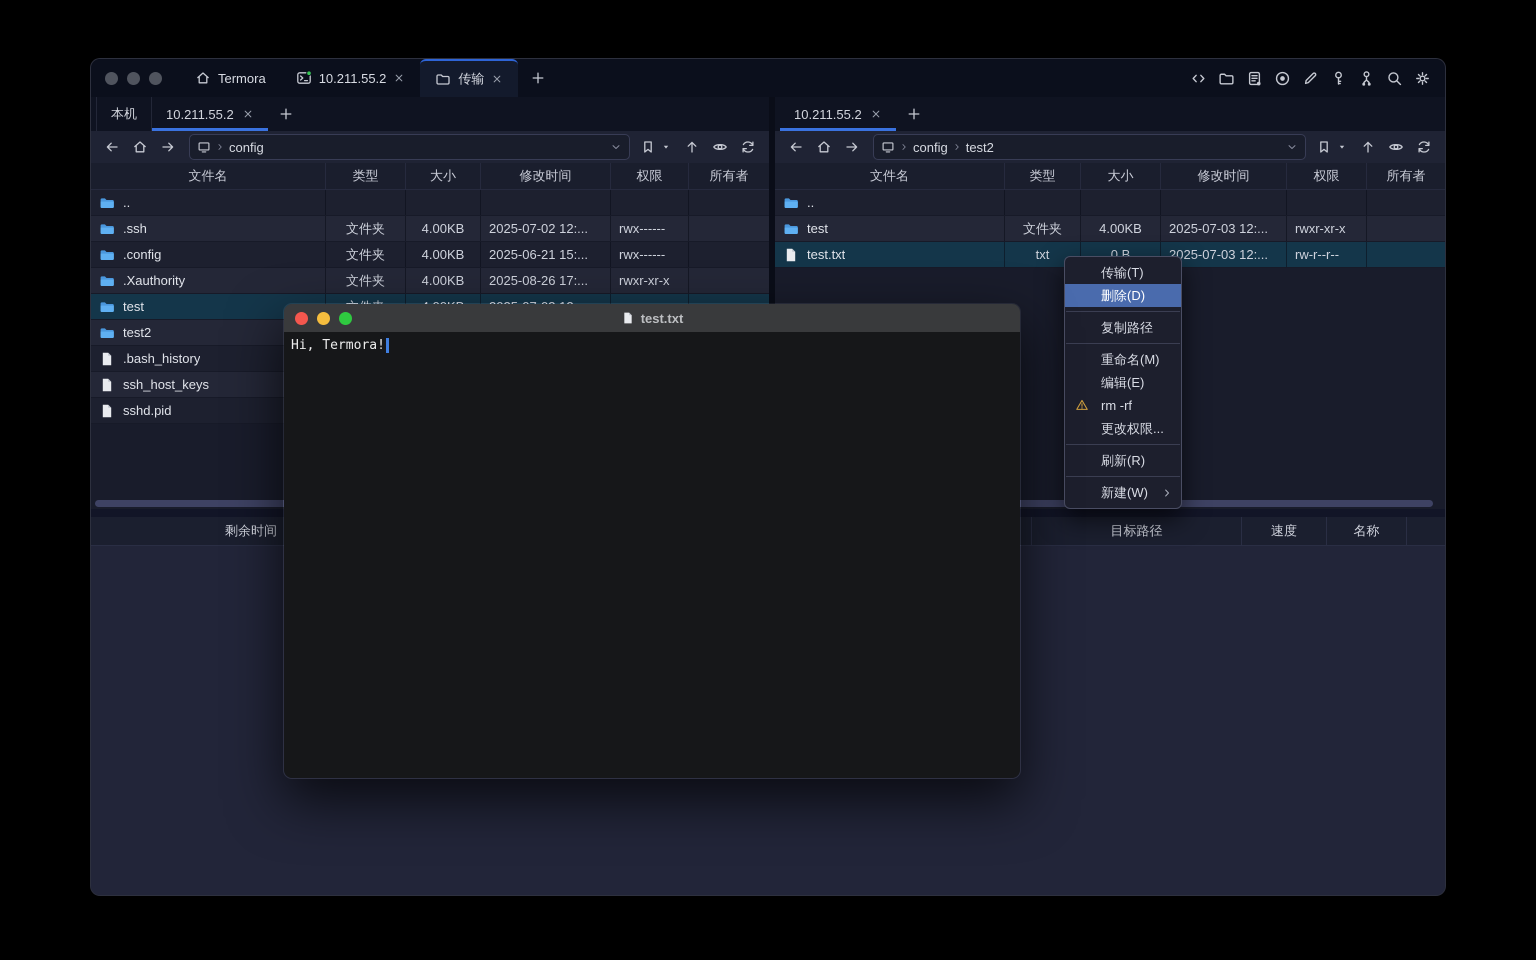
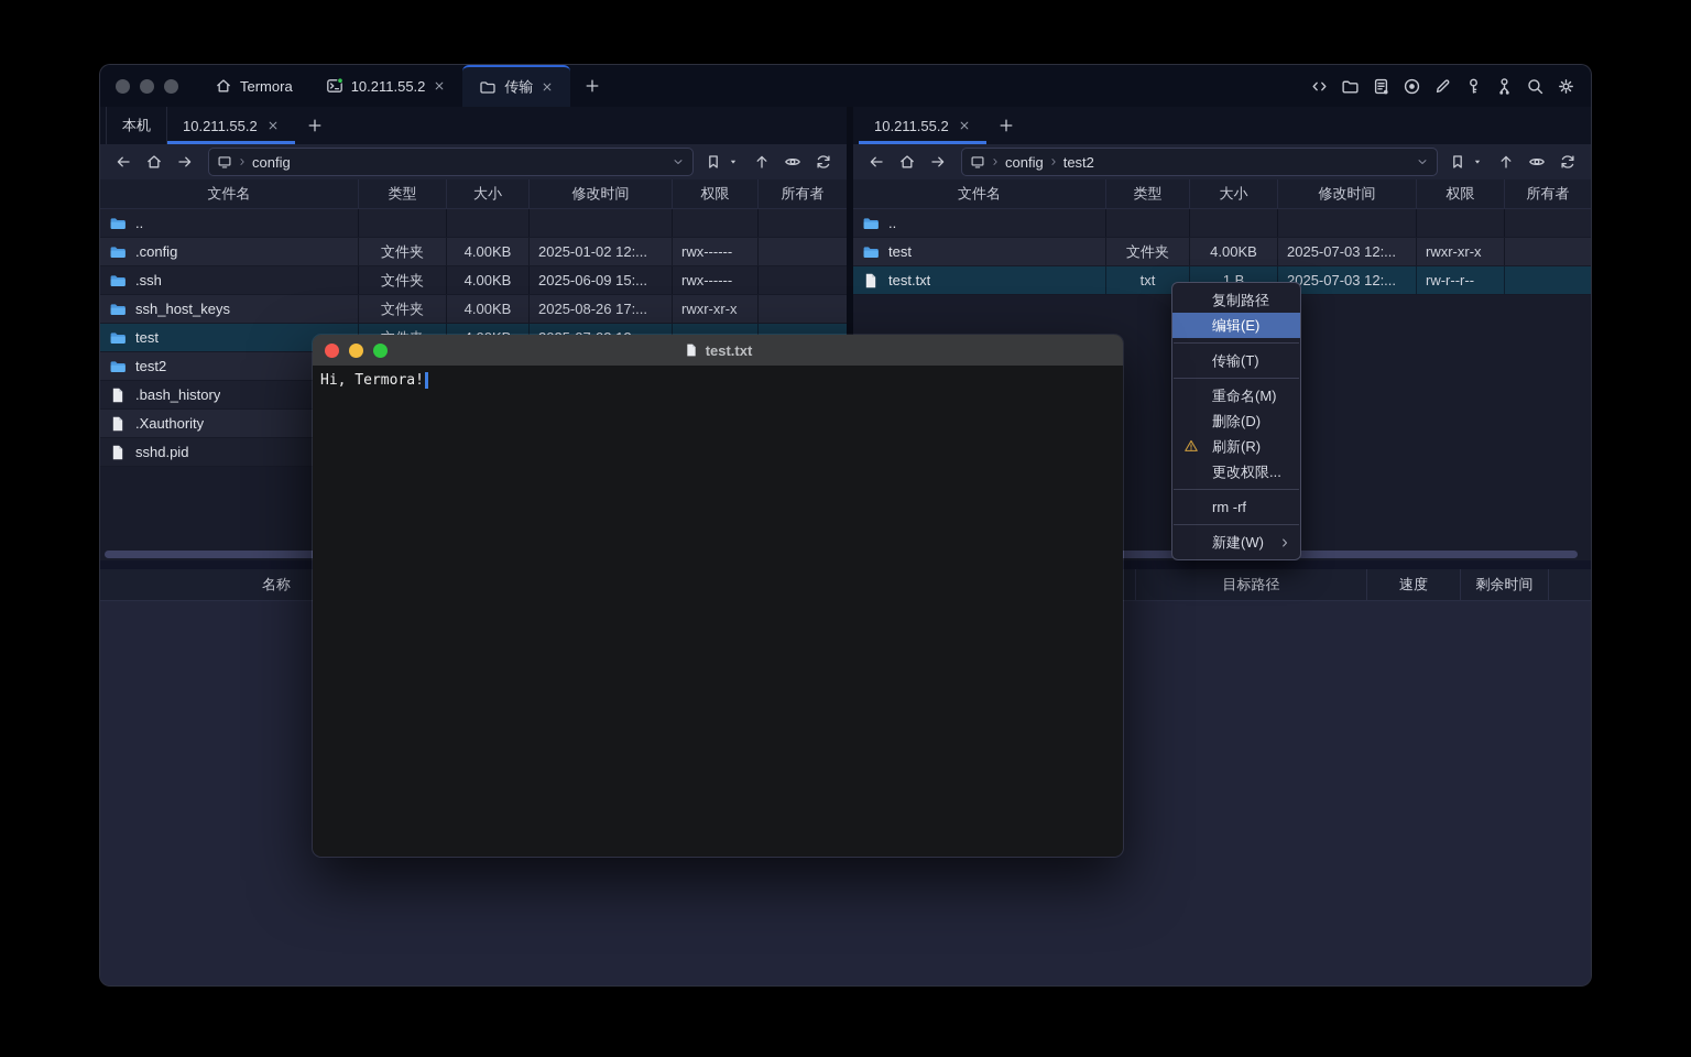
  Termora
  10.211.55.2
  传输
  本机
  10.211.55.2
  config
  文件名
  类型
  大小
  修改时间
  权限
  所有者
  ..
- .ssh
+ .config
  文件夹
  4.00KB
- 2025-07-02 12:...
+ 2025-01-02 12:...
  rwx------
- .config
+ .ssh
  文件夹
  4.00KB
- 2025-06-21 15:...
+ 2025-06-09 15:...
  rwx------
- .Xauthority
+ ssh_host_keys
  文件夹
  4.00KB
  2025-08-26 17:...
  rwxr-xr-x
  test
  test2
  .bash_history
- ssh_host_keys
+ .Xauthority
  sshd.pid
  10.211.55.2
  config
  test2
  文件名
  类型
  大小
  修改时间
  权限
  所有者
  ..
  test
  文件夹
  4.00KB
  2025-07-03 12:...
  rwxr-xr-x
  test.txt
  txt
- 0 B
+ 1 B
  2025-07-03 12:...
  rw-r--r--
- 剩余时间
+ 名称
  目标路径
  速度
- 名称
+ 剩余时间
- 传输(T)
+ 复制路径
- 删除(D)
+ 编辑(E)
- 复制路径
+ 传输(T)
  重命名(M)
- 编辑(E)
+ 删除(D)
- rm -rf
+ 刷新(R)
  更改权限...
- 刷新(R)
+ rm -rf
  新建(W)
  test.txt
  Hi, Termora!
